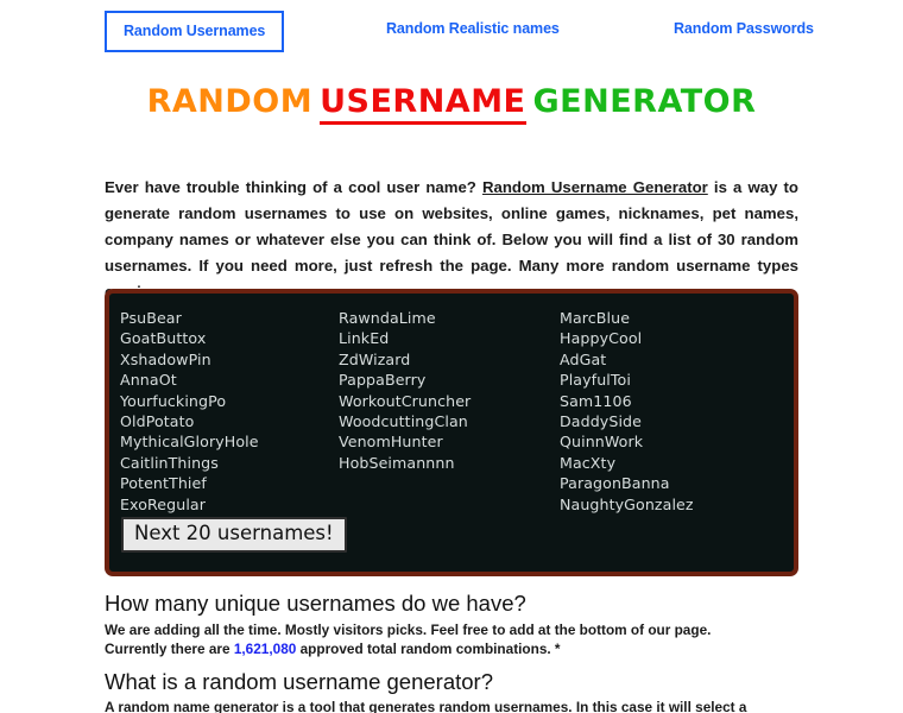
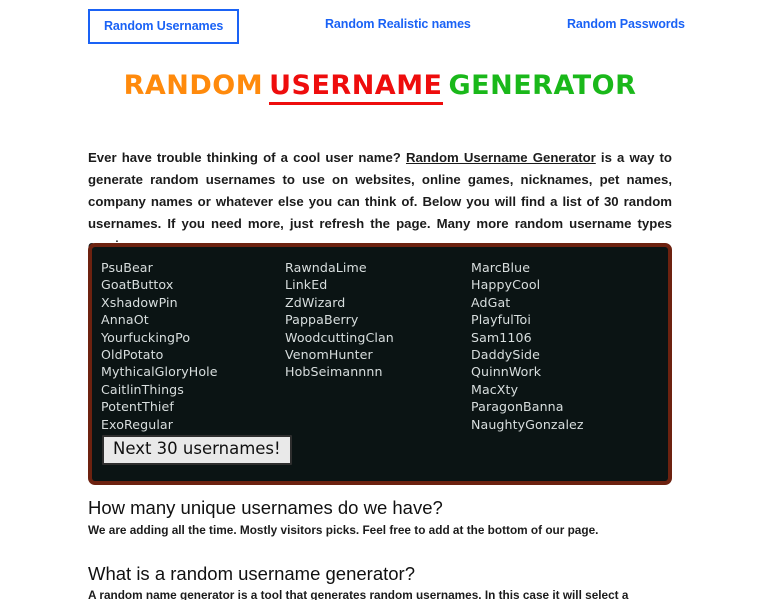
  Random Usernames
  Random Realistic names
  Random Passwords
  RANDOM USERNAME GENERATOR
  Ever have trouble thinking of a cool user name? Random Username Generator is a way to generate random usernames to use on websites, online games, nicknames, pet names, company names or whatever else you can think of. Below you will find a list of 30 random usernames. If you need more, just refresh the page. Many more random username types
  PsuBear
  GoatButtox
  XshadowPin
  AnnaOt
  YourfuckingPo
  OldPotato
  MythicalGloryHole
  CaitlinThings
  PotentThief
  ExoRegular
  RawndaLime
  LinkEd
  ZdWizard
  PappaBerry
- WorkoutCruncher
  WoodcuttingClan
  VenomHunter
  HobSeimannnn
  MarcBlue
  HappyCool
  AdGat
  PlayfulToi
  Sam1106
  DaddySide
  QuinnWork
  MacXty
  ParagonBanna
  NaughtyGonzalez
- Next 20 usernames!
+ Next 30 usernames!
  How many unique usernames do we have?
  We are adding all the time. Mostly visitors picks. Feel free to add at the bottom of our page.
- Currently there are 1,621,080 approved total random combinations. *
  What is a random username generator?
  A random name generator is a tool that generates random usernames. In this case it will select a
